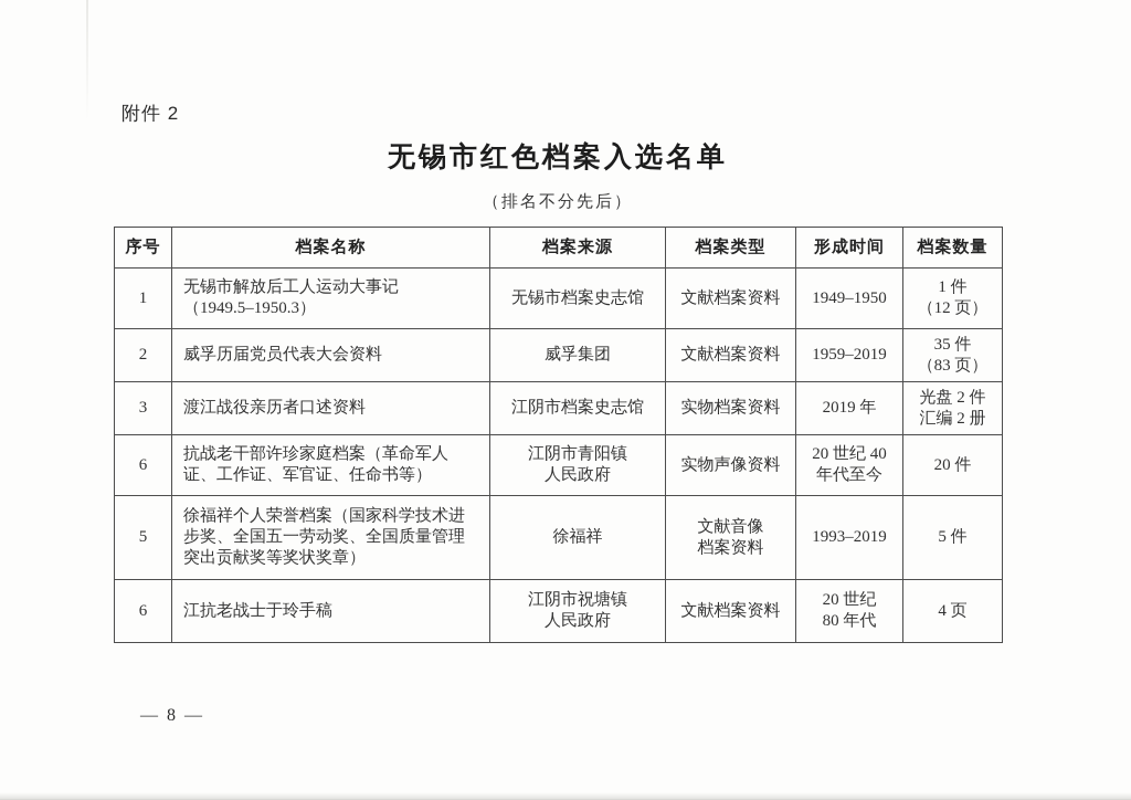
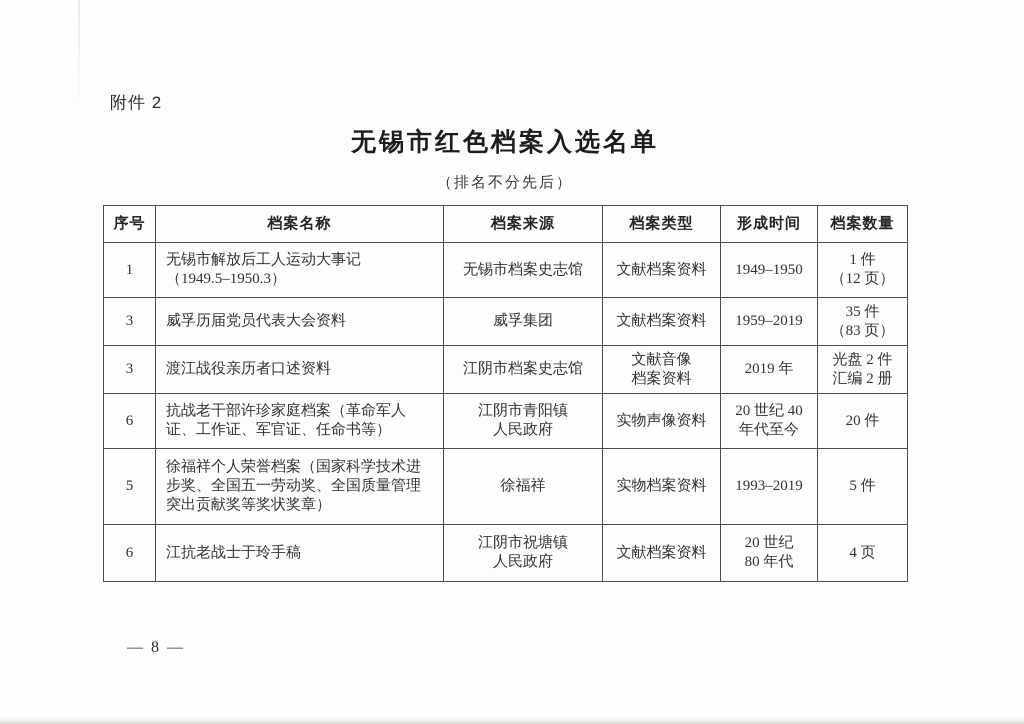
  附件 2
  无锡市红色档案入选名单
  （排名不分先后）
  序号	档案名称	档案来源	档案类型	形成时间	档案数量
  1	无锡市解放后工人运动大事记 （1949.5–1950.3）	无锡市档案史志馆	文献档案资料	1949–1950	1 件 （12 页）
- 2	威孚历届党员代表大会资料	威孚集团	文献档案资料	1959–2019	35 件 （83 页）
+ 3	威孚历届党员代表大会资料	威孚集团	文献档案资料	1959–2019	35 件 （83 页）
- 3	渡江战役亲历者口述资料	江阴市档案史志馆	实物档案资料	2019 年	光盘 2 件 汇编 2 册
+ 3	渡江战役亲历者口述资料	江阴市档案史志馆	文献音像 档案资料	2019 年	光盘 2 件 汇编 2 册
  6	抗战老干部许珍家庭档案（革命军人证、工作证、军官证、任命书等）	江阴市青阳镇 人民政府	实物声像资料	20 世纪 40 年代至今	20 件
- 5	徐福祥个人荣誉档案（国家科学技术进步奖、全国五一劳动奖、全国质量管理突出贡献奖等奖状奖章）	徐福祥	文献音像 档案资料	1993–2019	5 件
+ 5	徐福祥个人荣誉档案（国家科学技术进步奖、全国五一劳动奖、全国质量管理突出贡献奖等奖状奖章）	徐福祥	实物档案资料	1993–2019	5 件
  6	江抗老战士于玲手稿	江阴市祝塘镇 人民政府	文献档案资料	20 世纪 80 年代	4 页
  — 8 —
